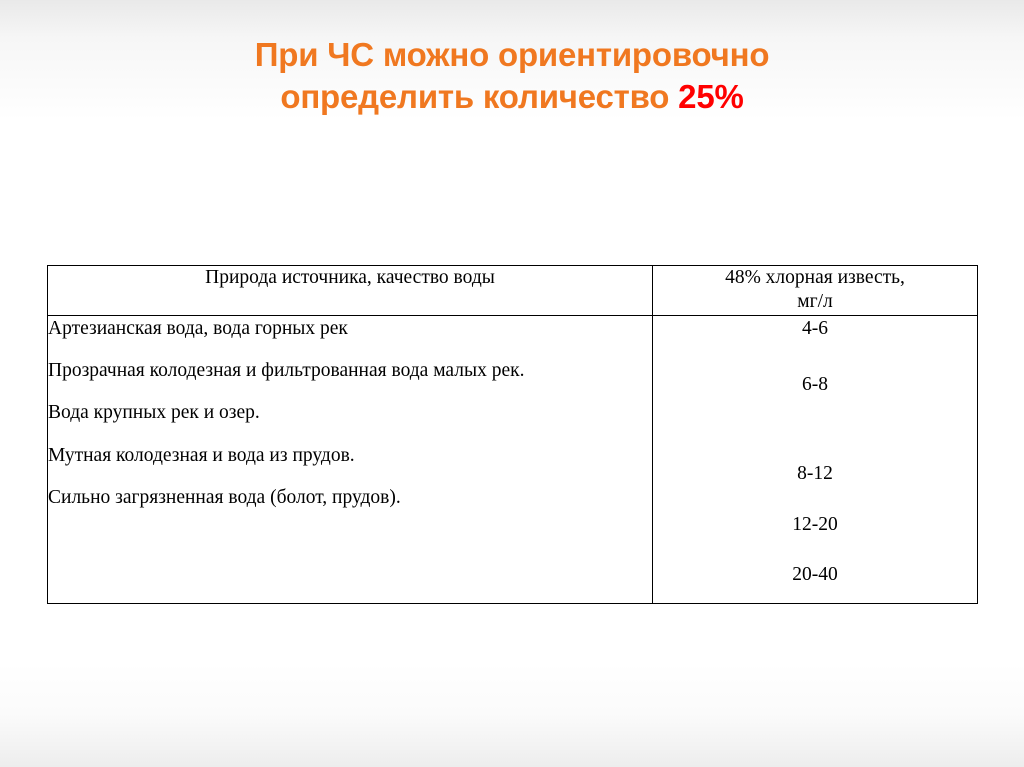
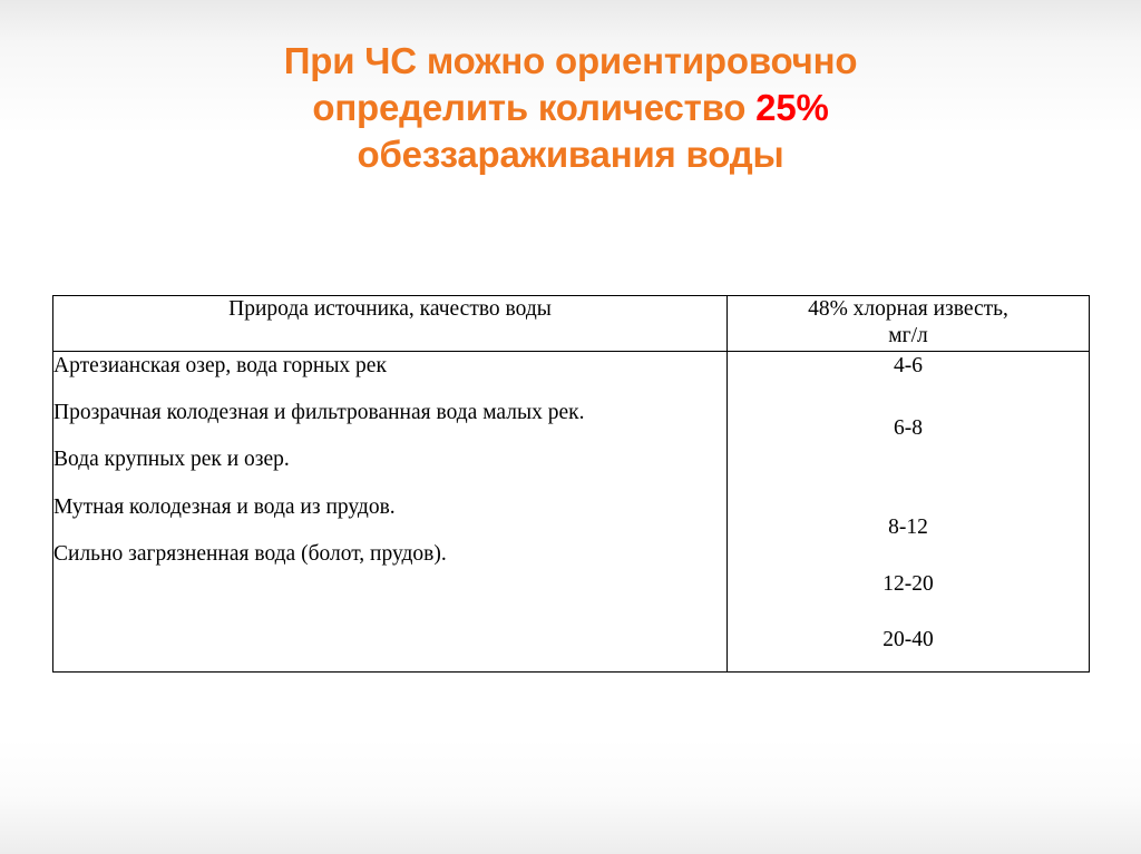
  При ЧС можно ориентировочно
  определить количество 25%
+ обеззараживания воды
  Природа источника, качество воды	48% хлорная известь, мг/л
- Артезианская вода, вода горных рек Прозрачная колодезная и фильтрованная вода малых рек. Вода крупных рек и озер. Мутная колодезная и вода из прудов. Сильно загрязненная вода (болот, прудов).	4-6 6-8 8-12 12-20 20-40
+ Артезианская озер, вода горных рек Прозрачная колодезная и фильтрованная вода малых рек. Вода крупных рек и озер. Мутная колодезная и вода из прудов. Сильно загрязненная вода (болот, прудов).	4-6 6-8 8-12 12-20 20-40
